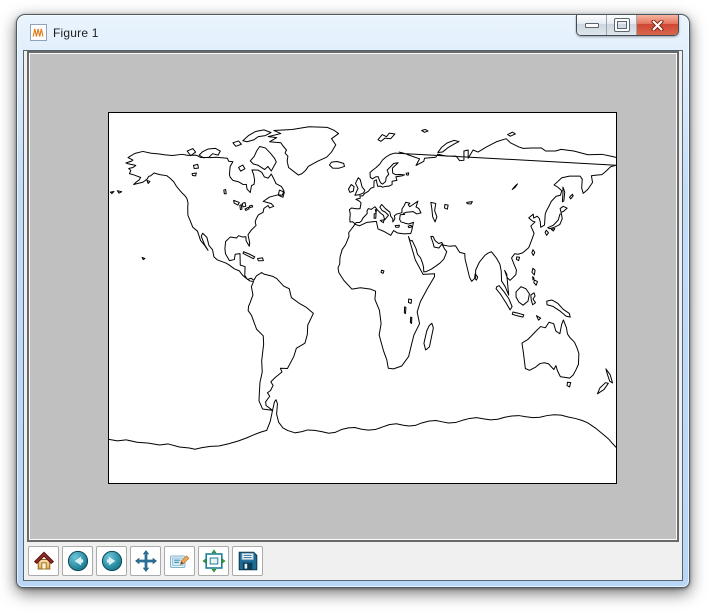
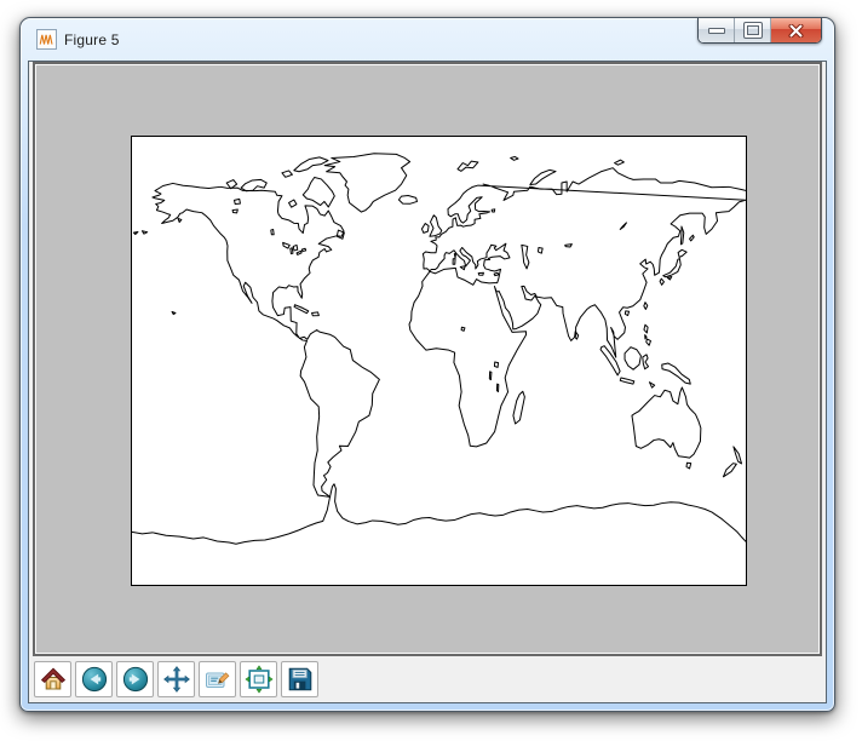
- Figure 1
+ Figure 5
